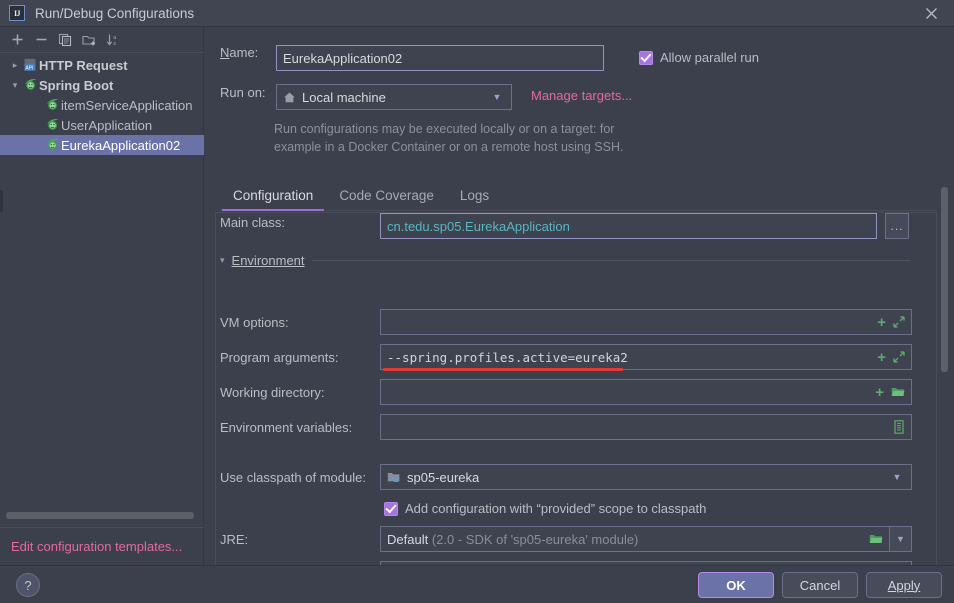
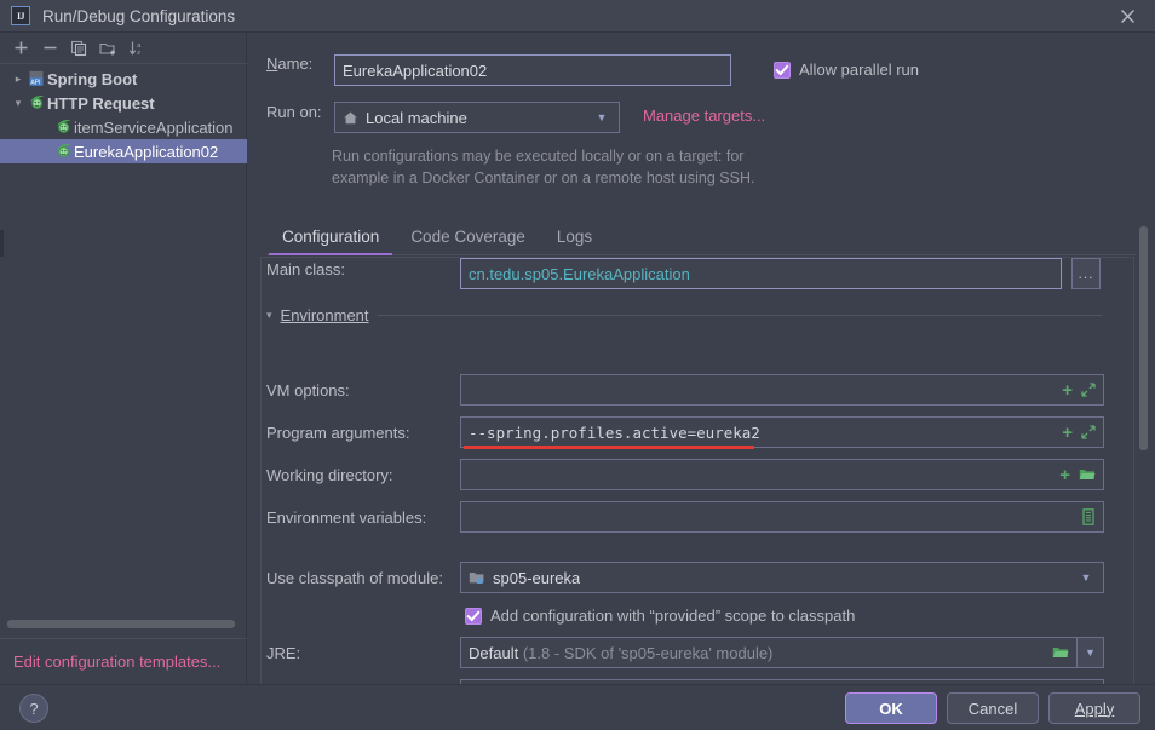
  IJ
  Run/Debug Configurations
  ▸
- HTTP Request
+ Spring Boot
  ▾
- Spring Boot
+ HTTP Request
  itemServiceApplication
- UserApplication
  EurekaApplication02
  Edit configuration templates...
  Name:
  EurekaApplication02
  Allow parallel run
  Run on:
  Local machine
  ▼
  Manage targets...
  Run configurations may be executed locally or on a target: for
  example in a Docker Container or on a remote host using SSH.
  Configuration
  Code Coverage
  Logs
  Main class:
  cn.tedu.sp05.EurekaApplication
  ...
  ▾
  Environment
  VM options:
  +
  Program arguments:
  --spring.profiles.active=eureka2
  +
  Working directory:
  +
  Environment variables:
  Use classpath of module:
  sp05-eureka
  ▼
  Add configuration with “provided” scope to classpath
  JRE:
- Default (2.0 - SDK of 'sp05-eureka' module)
+ Default (1.8 - SDK of 'sp05-eureka' module)
  ▼
  ?
  OK
  Cancel
  Apply
